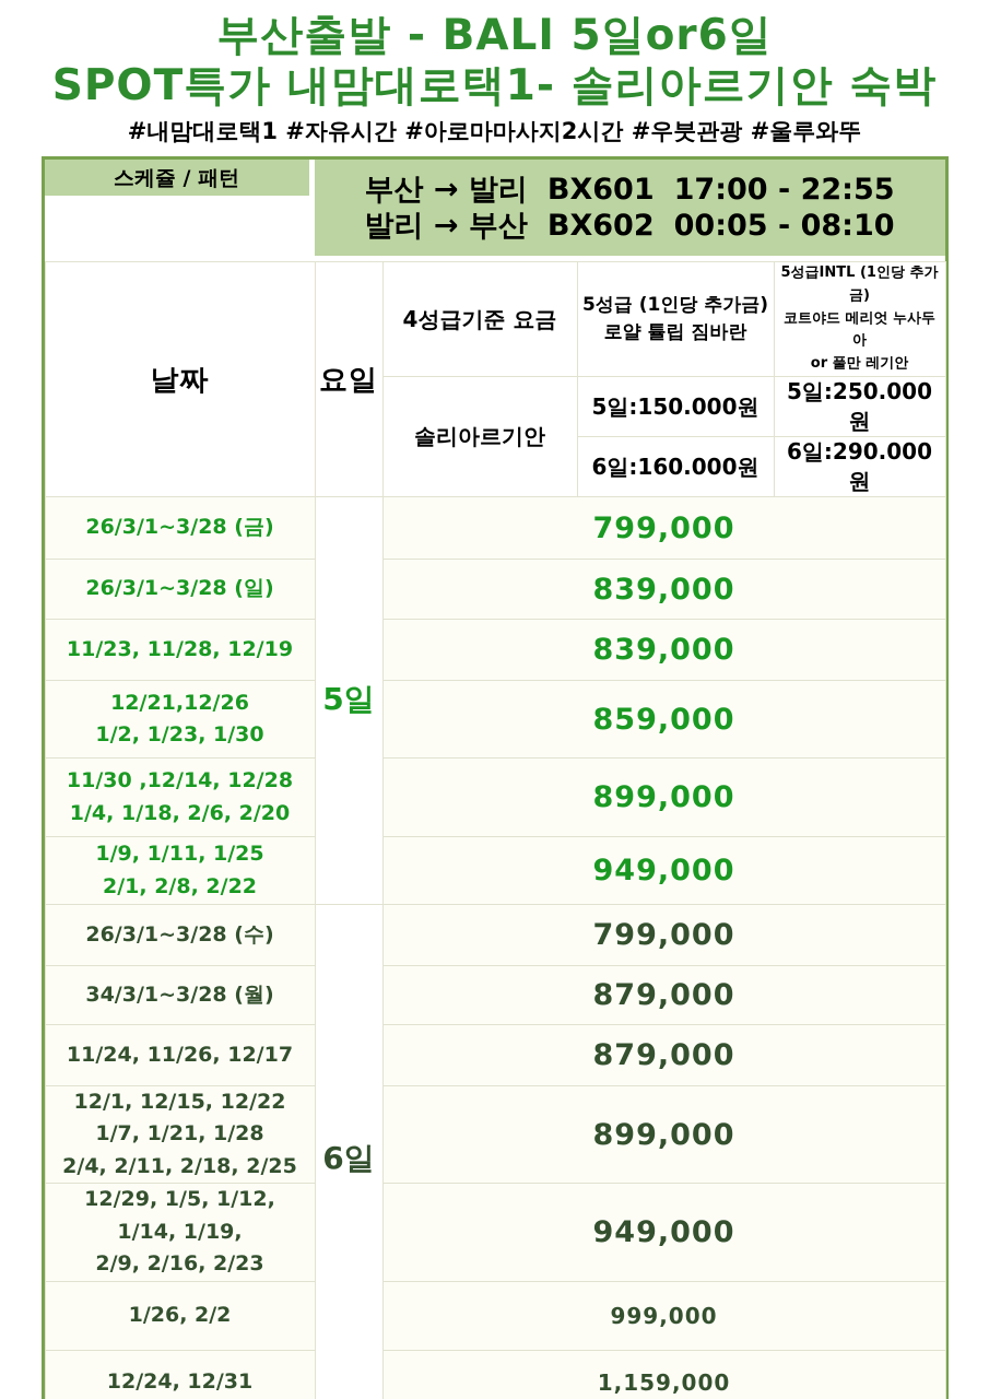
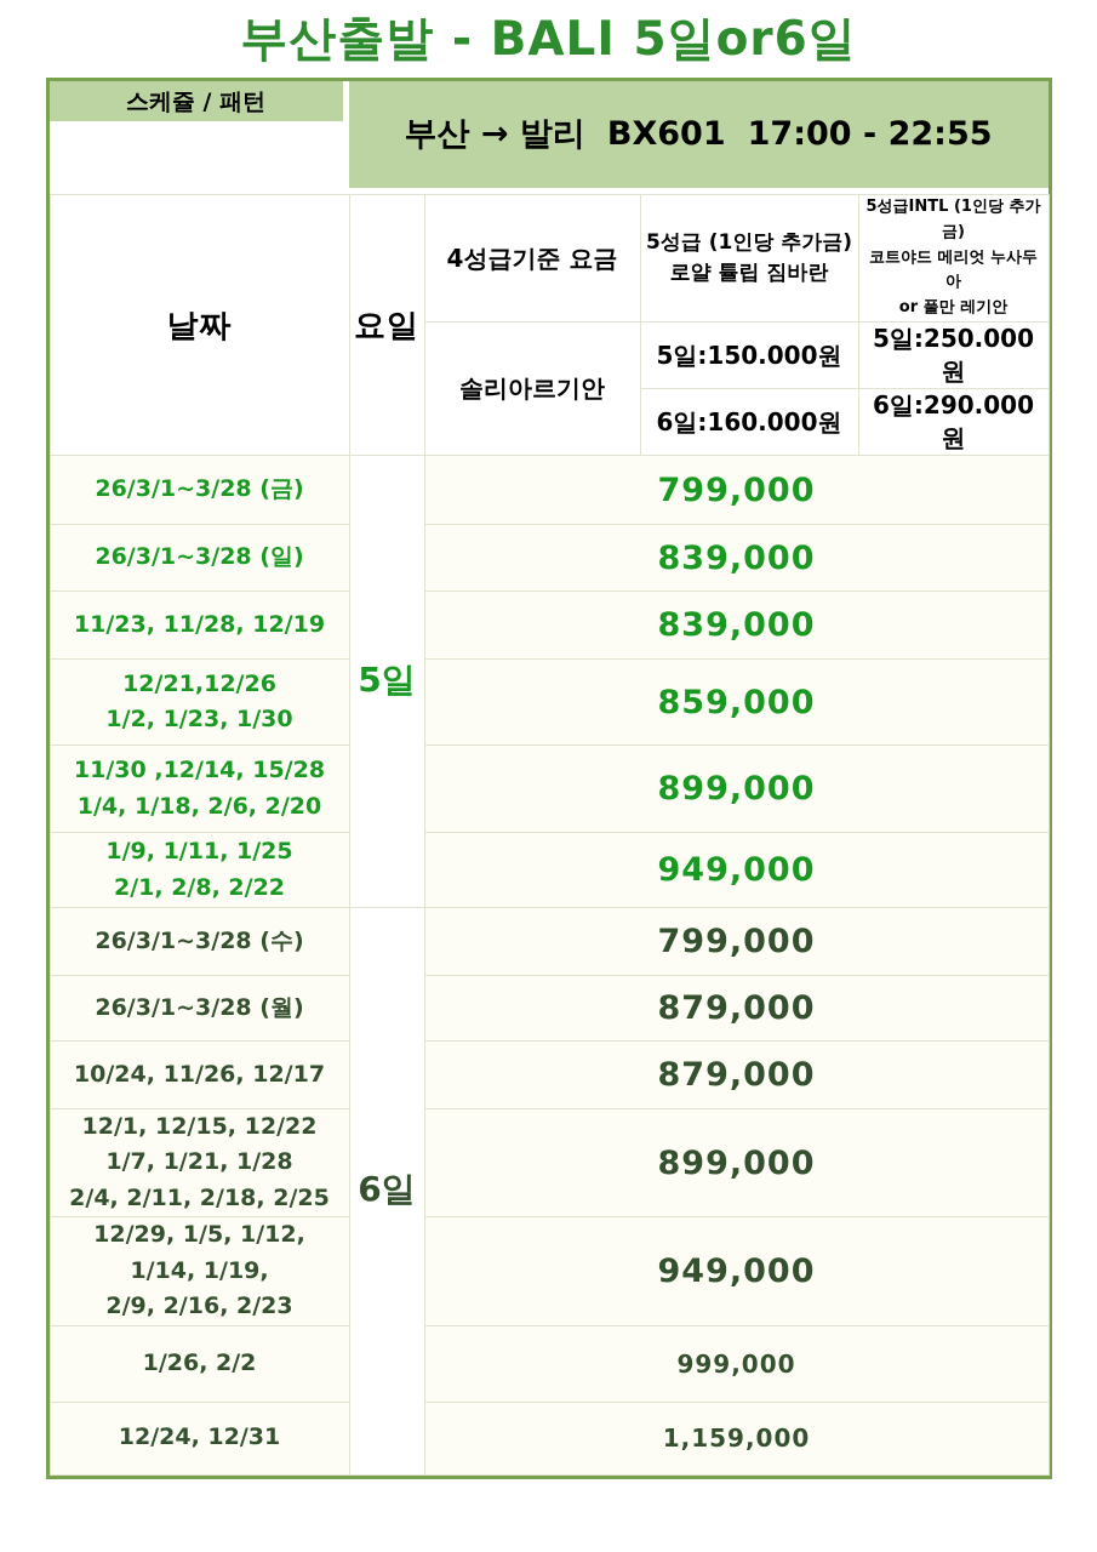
  부산출발 - BALI 5일or6일
- SPOT특가 내맘대로택1- 솔리아르기안 숙박
- #내맘대로택1 #자유시간 #아로마마사지2시간 #우붓관광 #울루와뚜
  스케쥴 / 패턴
  부산 → 발리
  BX601
  17:00 - 22:55
- 발리 → 부산
- BX602
- 00:05 - 08:10
  날짜	요일	4성급기준 요금	5성급 (1인당 추가금) 로얄 튤립 짐바란	5성급INTL (1인당 추가금) 코트야드 메리엇 누사두아 or 풀만 레기안
  솔리아르기안	5일:150.000원	5일:250.000원
  6일:160.000원	6일:290.000원
  26/3/1~3/28 (금)	5일	799,000
  26/3/1~3/28 (일)	839,000
  11/23, 11/28, 12/19	839,000
  12/21,12/26 1/2, 1/23, 1/30	859,000
- 11/30 ,12/14, 12/28 1/4, 1/18, 2/6, 2/20	899,000
+ 11/30 ,12/14, 15/28 1/4, 1/18, 2/6, 2/20	899,000
  1/9, 1/11, 1/25 2/1, 2/8, 2/22	949,000
  26/3/1~3/28 (수)	6일	799,000
- 34/3/1~3/28 (월)	879,000
+ 26/3/1~3/28 (월)	879,000
- 11/24, 11/26, 12/17	879,000
+ 10/24, 11/26, 12/17	879,000
  12/1, 12/15, 12/22 1/7, 1/21, 1/28 2/4, 2/11, 2/18, 2/25	899,000
  12/29, 1/5, 1/12, 1/14, 1/19, 2/9, 2/16, 2/23	949,000
  1/26, 2/2	999,000
  12/24, 12/31	1,159,000
